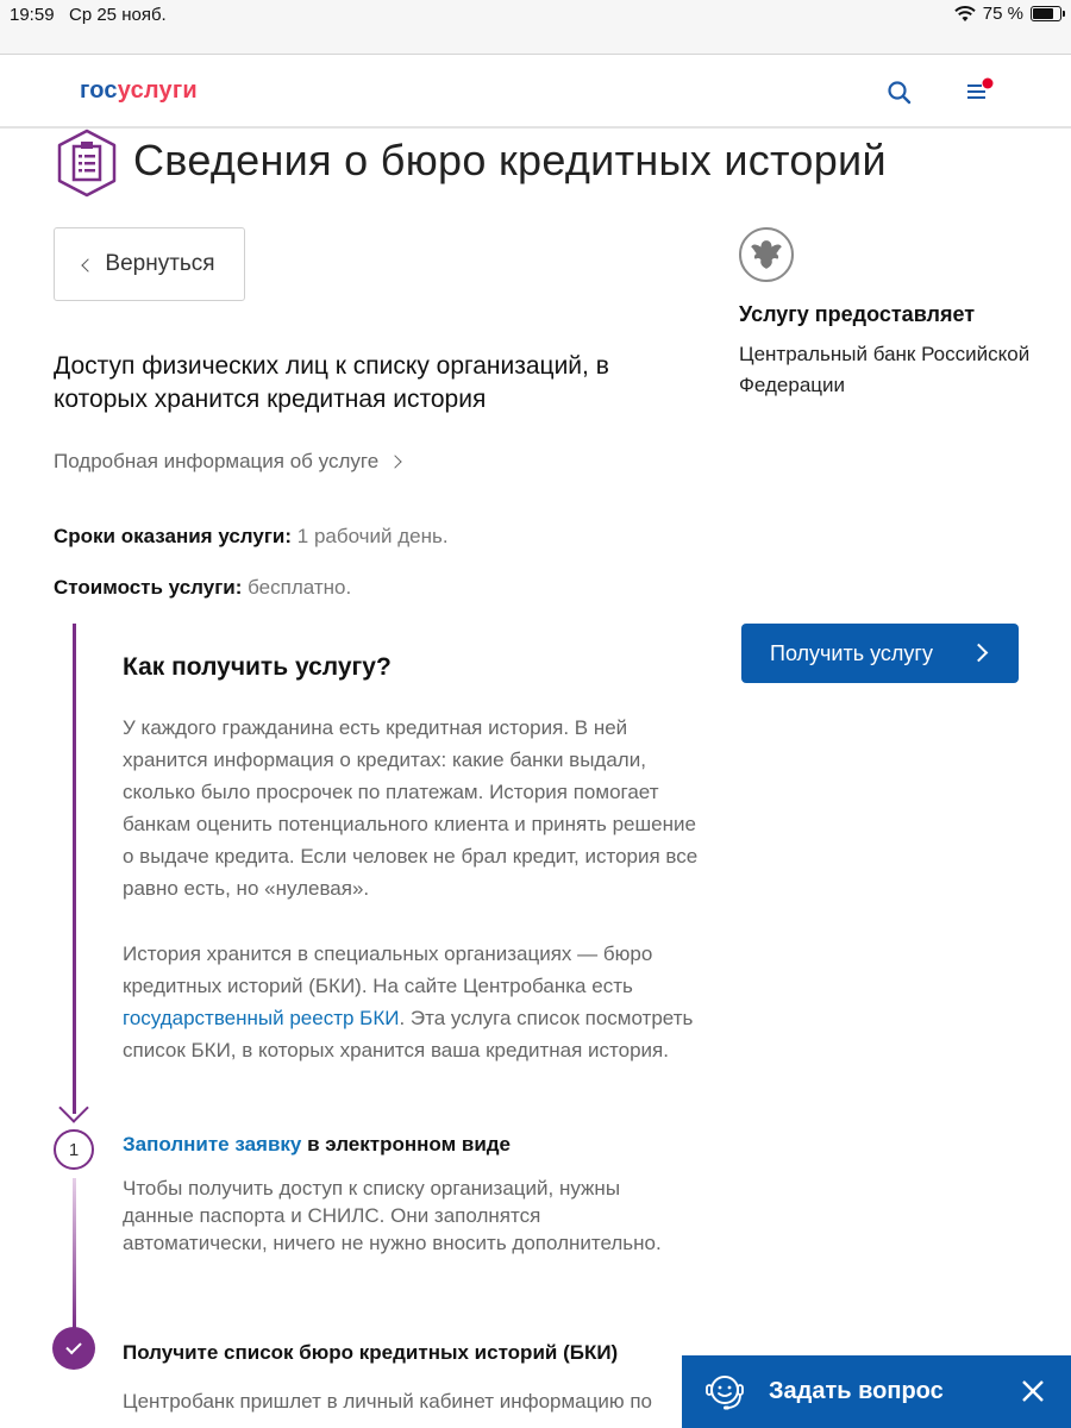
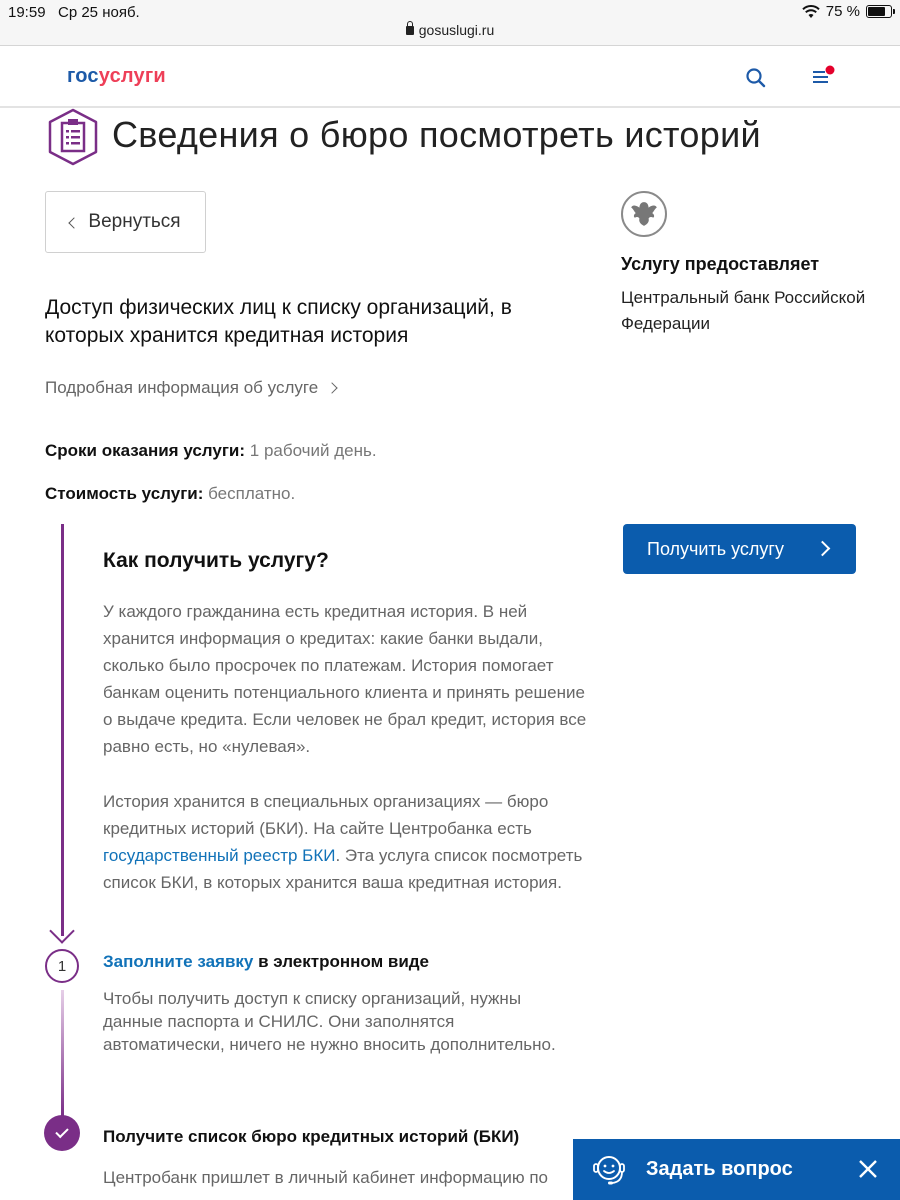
  19:59
  Ср 25 нояб.
  75 %
+ gosuslugi.ru
  госуслуги
- Сведения о бюро кредитных историй
+ Сведения о бюро посмотреть историй
  Вернуться
  Доступ физических лиц к списку организаций, в которых хранится кредитная история
  Подробная информация об услуге
  Сроки оказания услуги: 1 рабочий день.
  Стоимость услуги: бесплатно.
  Услугу предоставляет
  Центральный банк Российской Федерации
  Получить услугу
  1
  Как получить услугу?
  У каждого гражданина есть кредитная история. В ней хранится информация о кредитах: какие банки выдали, сколько было просрочек по платежам. История помогает банкам оценить потенциального клиента и принять решение о выдаче кредита. Если человек не брал кредит, история все равно есть, но «нулевая».
  История хранится в специальных организациях — бюро кредитных историй (БКИ). На сайте Центробанка есть государственный реестр БКИ. Эта услуга список посмотреть список БКИ, в которых хранится ваша кредитная история.
  Заполните заявку в электронном виде
  Чтобы получить доступ к списку организаций, нужны данные паспорта и СНИЛС. Они заполнятся автоматически, ничего не нужно вносить дополнительно.
  Получите список бюро кредитных историй (БКИ)
  Центробанк пришлет в личный кабинет информацию по
  Задать вопрос
